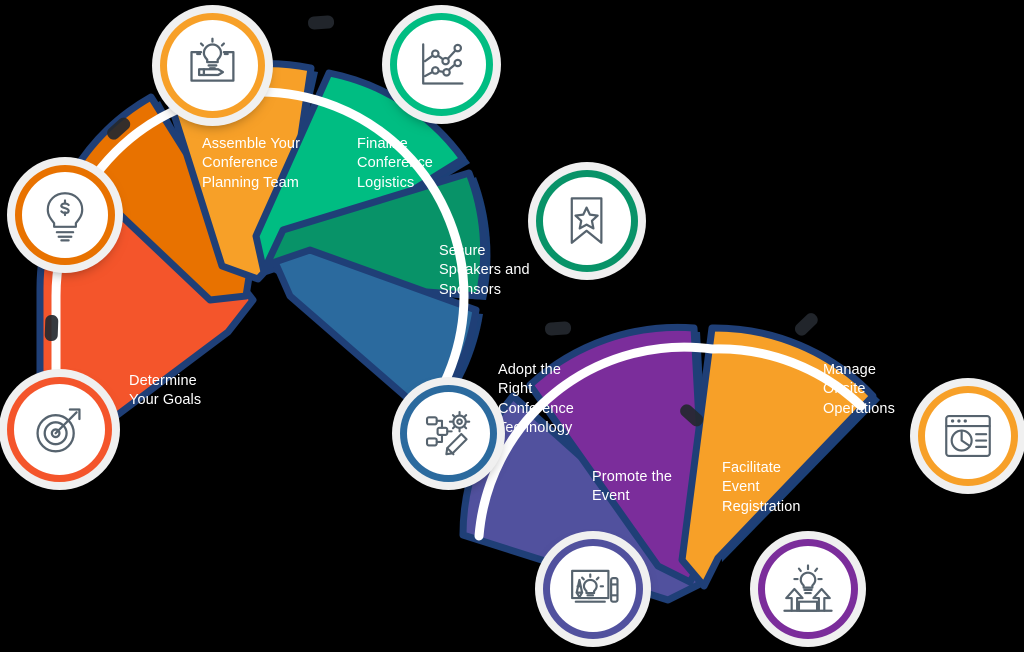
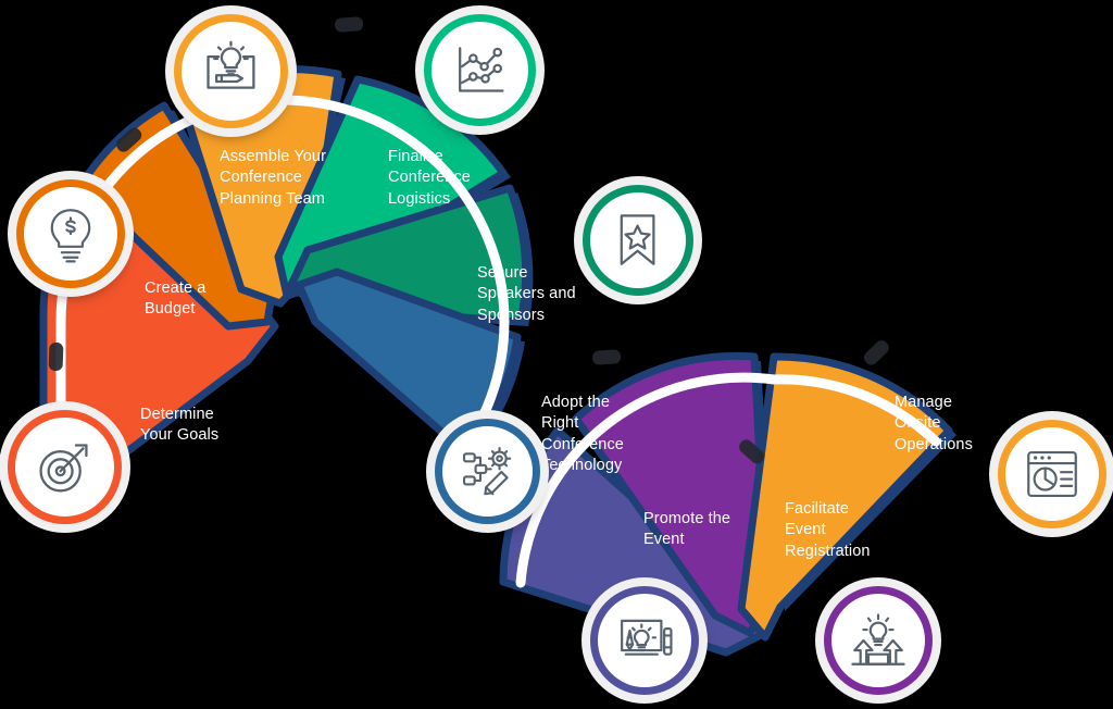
  Determine
  Your Goals
+ Create a
+ Budget
  Assemble Your
  Conference
  Planning Team
  Finalize
  Conference
  Logistics
  Secure
  Speakers and
  Sponsors
  Adopt the
  Right
  Conference
  Technology
  Promote the
  Event
  Facilitate
  Event
  Registration
  Manage
  Onsite
  Operations
